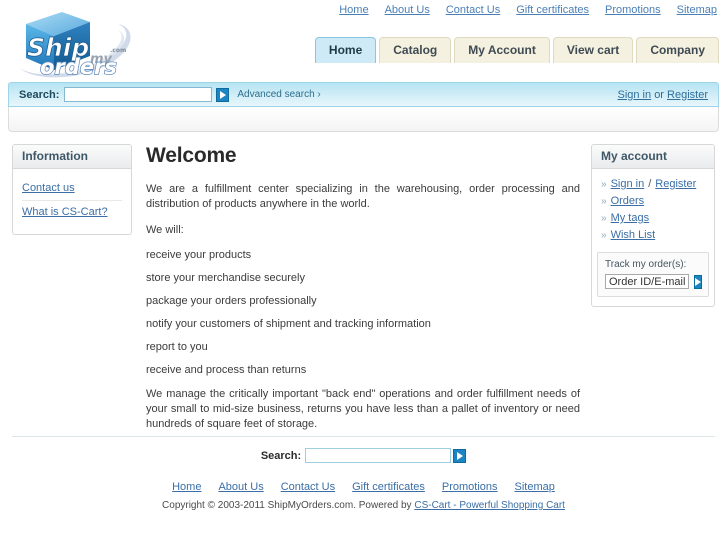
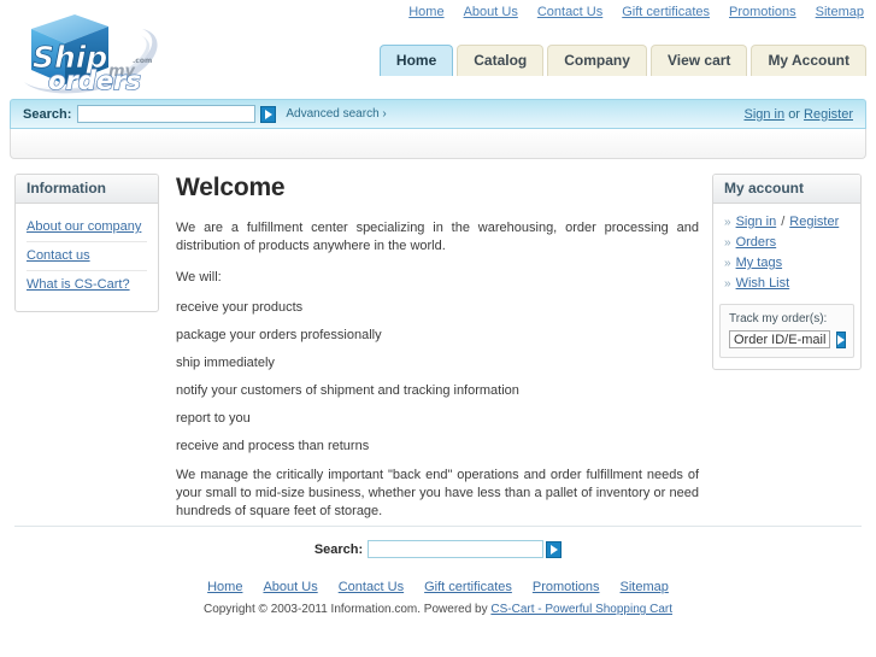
  Ship
  my
  orders
  Home
  About Us
  Contact Us
  Gift certificates
  Promotions
  Sitemap
  Home
  Catalog
- My Account
+ Company
  View cart
- Company
+ My Account
  Search:
  Advanced search ›
  Sign in or Register
  Information
+ About our company
  Contact us
  What is CS-Cart?
  Welcome
  We are a fulfillment center specializing in the warehousing, order processing and distribution of products anywhere in the world.
  We will:
  receive your products
- store your merchandise securely
  package your orders professionally
+ ship immediately
  notify your customers of shipment and tracking information
  report to you
  receive and process than returns
- We manage the critically important "back end" operations and order fulfillment needs of your small to mid-size business, returns you have less than a pallet of inventory or need hundreds of square feet of storage.
+ We manage the critically important "back end" operations and order fulfillment needs of your small to mid-size business, whether you have less than a pallet of inventory or need hundreds of square feet of storage.
  My account
  »
  Sign in
  /
  Register
  »
  Orders
  »
  My tags
  »
  Wish List
  Track my order(s):
  Order ID/E-mail
  Search:
  Home
  About Us
  Contact Us
  Gift certificates
  Promotions
  Sitemap
- Copyright © 2003-2011 ShipMyOrders.com. Powered by CS-Cart - Powerful Shopping Cart
+ Copyright © 2003-2011 Information.com. Powered by CS-Cart - Powerful Shopping Cart
